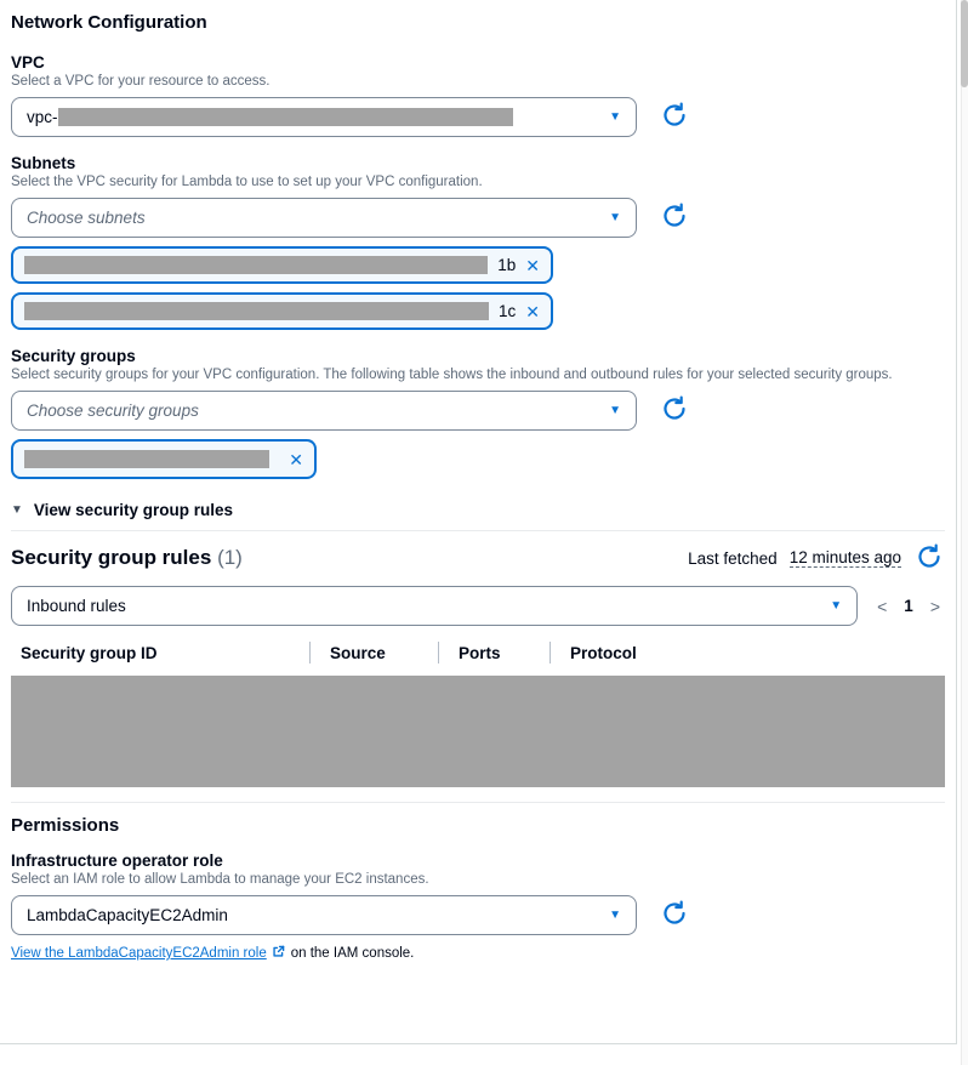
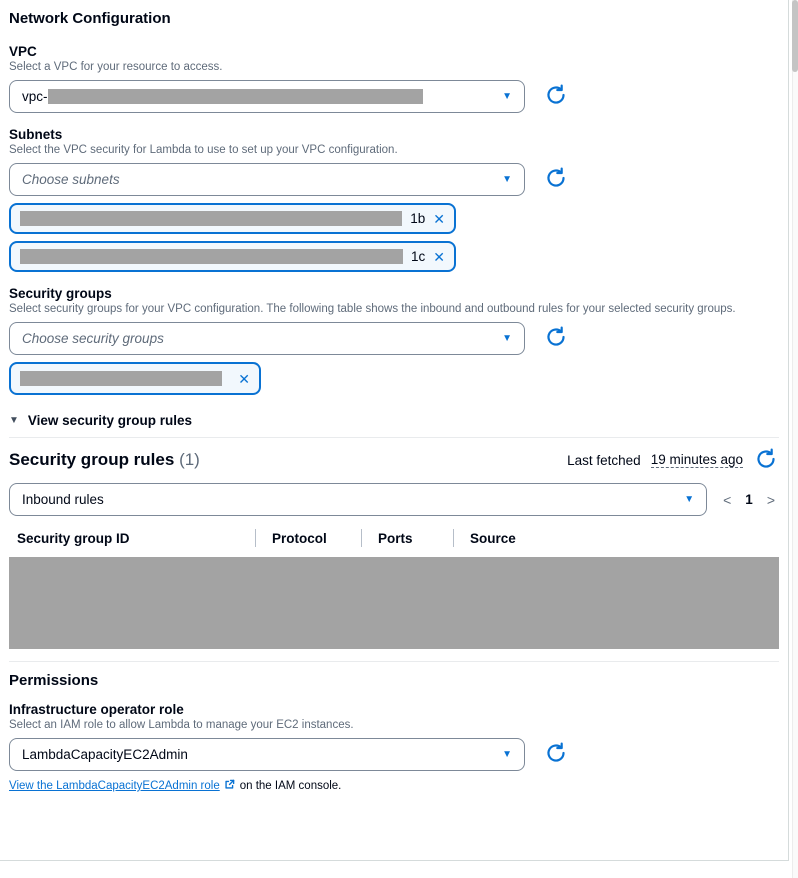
  Network Configuration
  VPC
  Select a VPC for your resource to access.
  vpc-
  ▼
  Subnets
  Select the VPC security for Lambda to use to set up your VPC configuration.
  Choose subnets
  ▼
  1b
  ✕
  1c
  ✕
  Security groups
  Select security groups for your VPC configuration. The following table shows the inbound and outbound rules for your selected security groups.
  Choose security groups
  ▼
  ✕
  ▼
  View security group rules
  Security group rules (1)
  Last fetched
- 12 minutes ago
+ 19 minutes ago
  Inbound rules
  ▼
  <
  1
  >
  Security group ID
- Source
+ Protocol
  Ports
- Protocol
+ Source
  Permissions
  Infrastructure operator role
  Select an IAM role to allow Lambda to manage your EC2 instances.
  LambdaCapacityEC2Admin
  ▼
  View the LambdaCapacityEC2Admin role
  on the IAM console.
